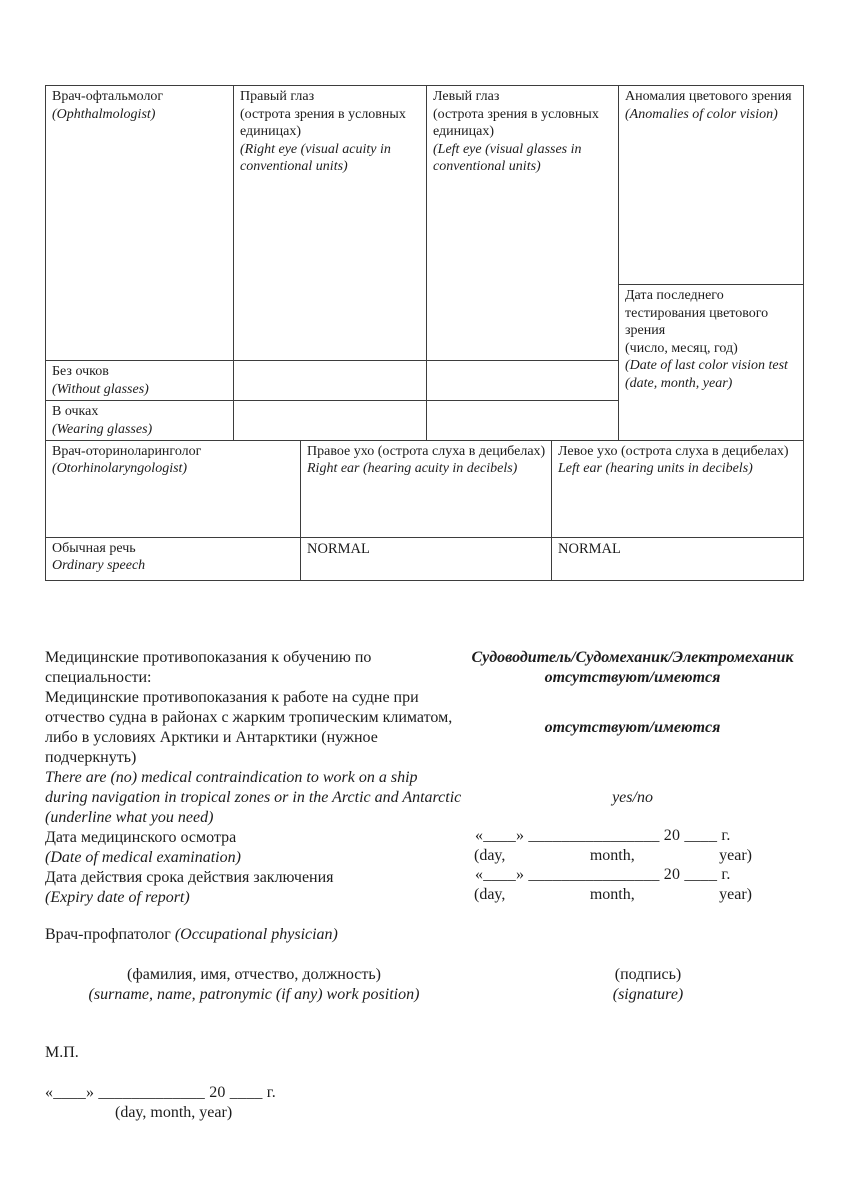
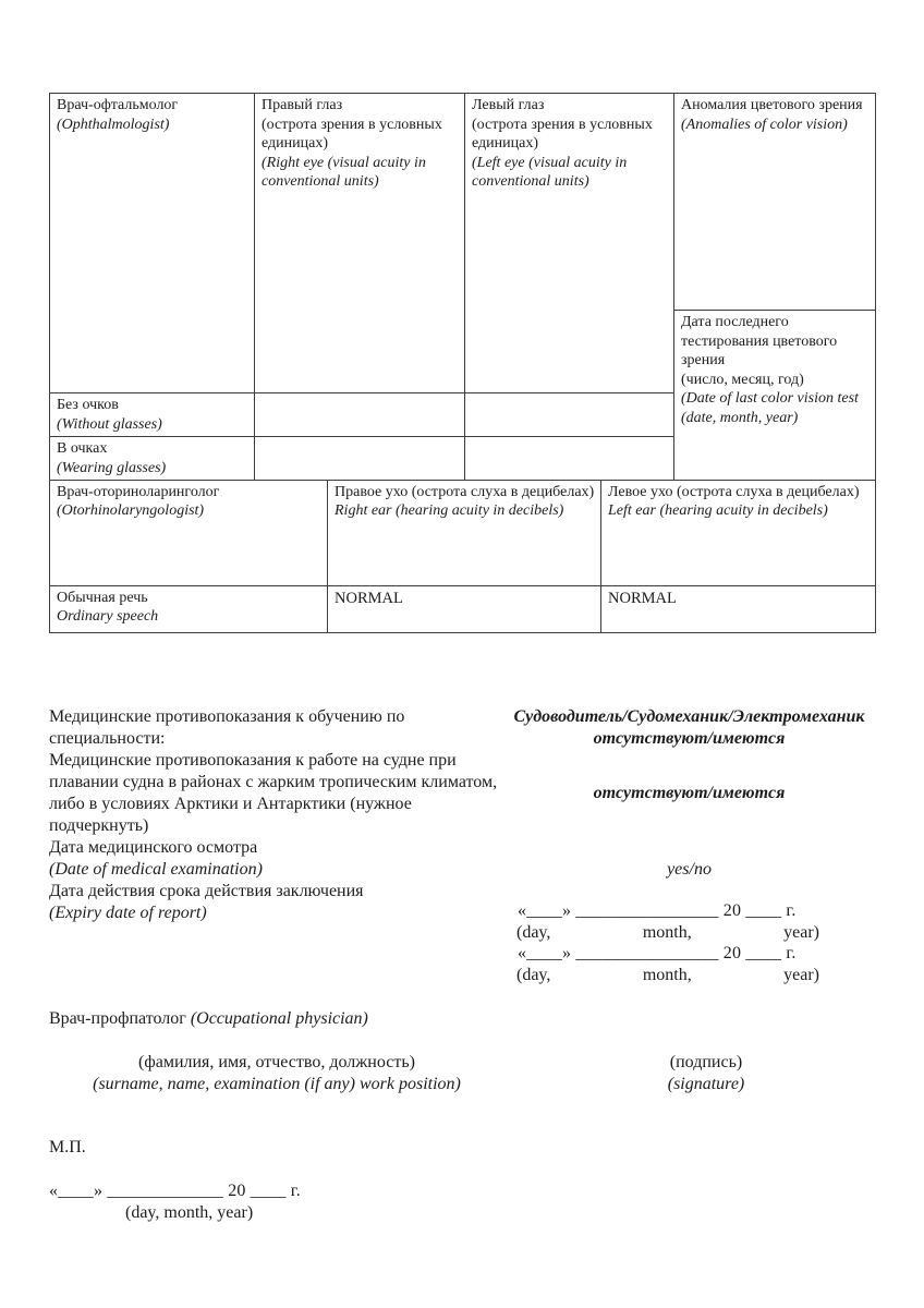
- Врач-офтальмолог (Ophthalmologist)	Правый глаз (острота зрения в условных единицах) (Right eye (visual acuity in conventional units)	Левый глаз (острота зрения в условных единицах) (Left eye (visual glasses in conventional units)	Аномалия цветового зрения (Anomalies of color vision)
+ Врач-офтальмолог (Ophthalmologist)	Правый глаз (острота зрения в условных единицах) (Right eye (visual acuity in conventional units)	Левый глаз (острота зрения в условных единицах) (Left eye (visual acuity in conventional units)	Аномалия цветового зрения (Anomalies of color vision)
  Дата последнего тестирования цветового зрения (число, месяц, год) (Date of last color vision test (date, month, year)
  Без очков (Without glasses)
  В очках (Wearing glasses)
- Врач-оториноларинголог (Otorhinolaryngologist)	Правое ухо (острота слуха в децибелах) Right ear (hearing acuity in decibels)	Левое ухо (острота слуха в децибелах) Left ear (hearing units in decibels)
+ Врач-оториноларинголог (Otorhinolaryngologist)	Правое ухо (острота слуха в децибелах) Right ear (hearing acuity in decibels)	Левое ухо (острота слуха в децибелах) Left ear (hearing acuity in decibels)
  Обычная речь Ordinary speech	NORMAL	NORMAL
  Медицинские противопоказания к обучению по специальности:
- Медицинские противопоказания к работе на судне при отчество судна в районах с жарким тропическим климатом, либо в условиях Арктики и Антарктики (нужное подчеркнуть)
+ Медицинские противопоказания к работе на судне при плавании судна в районах с жарким тропическим климатом, либо в условиях Арктики и Антарктики (нужное подчеркнуть)
- There are (no) medical contraindication to work on a ship during navigation in tropical zones or in the Arctic and Antarctic (underline what you need)
  Дата медицинского осмотра
  (Date of medical examination)
  Дата действия срока действия заключения
  (Expiry date of report)
  Судоводитель/Судомеханик/Электромеханик
  отсутствуют/имеются
  отсутствуют/имеются
  yes/no
  «____» ________________ 20 ____ г.
  (day,
  month,
  year)
  «____» ________________ 20 ____ г.
  (day,
  month,
  year)
  Врач-профпатолог (Occupational physician)
  (фамилия, имя, отчество, должность)
- (surname, name, patronymic (if any) work position)
+ (surname, name, examination (if any) work position)
  (подпись)
  (signature)
  М.П.
  «____» _____________ 20 ____ г.
  (day, month, year)
